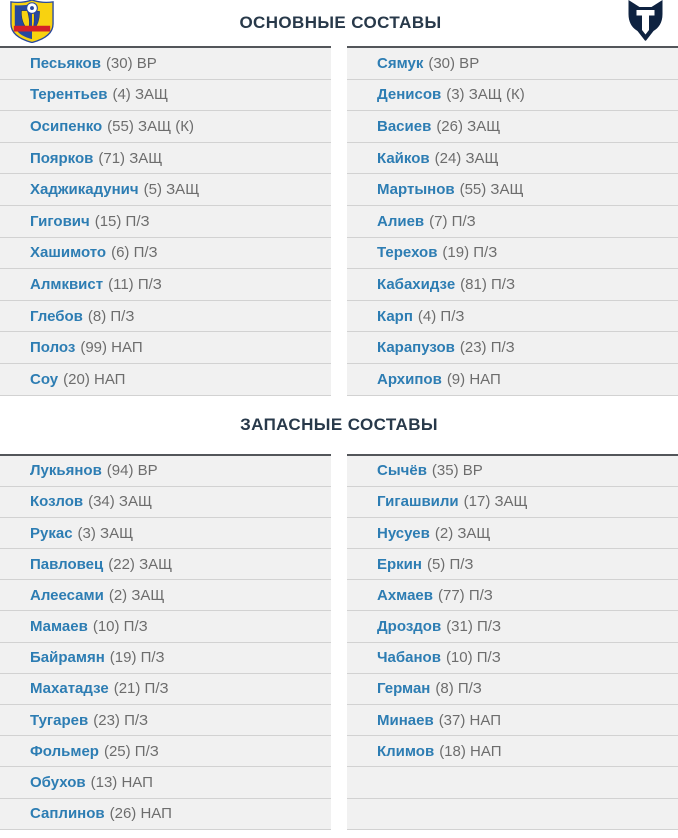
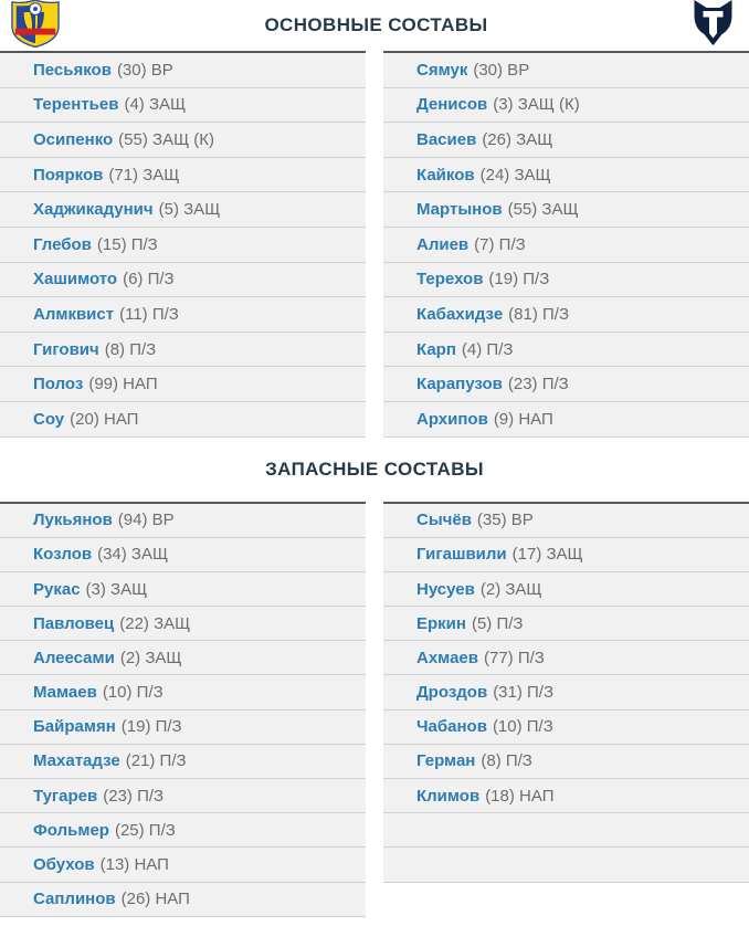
  ОСНОВНЫЕ СОСТАВЫ
  Песьяков
  (30) ВР
  Терентьев
  (4) ЗАЩ
  Осипенко
  (55) ЗАЩ (К)
  Поярков
  (71) ЗАЩ
  Хаджикадунич
  (5) ЗАЩ
- Гигович
+ Глебов
  (15) П/З
  Хашимото
  (6) П/З
  Алмквист
  (11) П/З
- Глебов
+ Гигович
  (8) П/З
  Полоз
  (99) НАП
  Соу
  (20) НАП
  Сямук
  (30) ВР
  Денисов
  (3) ЗАЩ (К)
  Васиев
  (26) ЗАЩ
  Кайков
  (24) ЗАЩ
  Мартынов
  (55) ЗАЩ
  Алиев
  (7) П/З
  Терехов
  (19) П/З
  Кабахидзе
  (81) П/З
  Карп
  (4) П/З
  Карапузов
  (23) П/З
  Архипов
  (9) НАП
  ЗАПАСНЫЕ СОСТАВЫ
  Лукьянов
  (94) ВР
  Козлов
  (34) ЗАЩ
  Рукас
  (3) ЗАЩ
  Павловец
  (22) ЗАЩ
  Алеесами
  (2) ЗАЩ
  Мамаев
  (10) П/З
  Байрамян
  (19) П/З
  Махатадзе
  (21) П/З
  Тугарев
  (23) П/З
  Фольмер
  (25) П/З
  Обухов
  (13) НАП
  Саплинов
  (26) НАП
  Сычёв
  (35) ВР
  Гигашвили
  (17) ЗАЩ
  Нусуев
  (2) ЗАЩ
  Еркин
  (5) П/З
  Ахмаев
  (77) П/З
  Дроздов
  (31) П/З
  Чабанов
  (10) П/З
  Герман
  (8) П/З
- Минаев
- (37) НАП
  Климов
  (18) НАП
